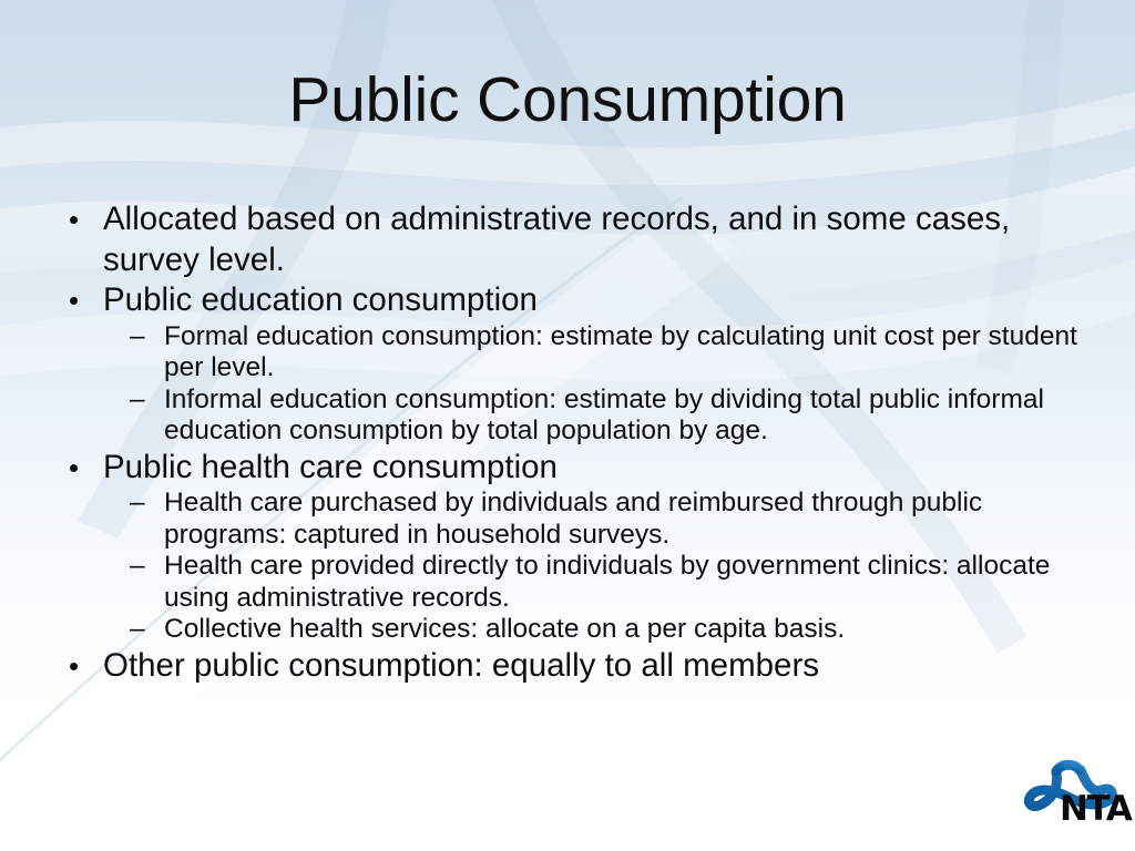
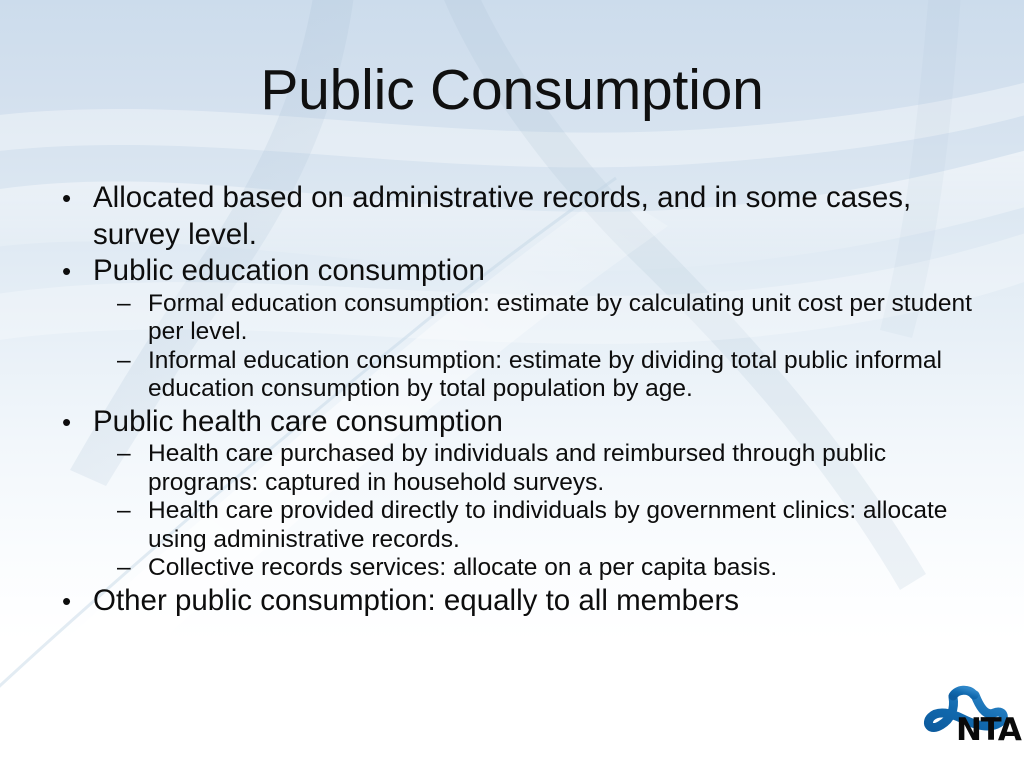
  Public Consumption
  •
  Allocated based on administrative records, and in some cases, survey level.
  •
  Public education consumption
  –
  Formal education consumption: estimate by calculating unit cost per student per level.
  –
  Informal education consumption: estimate by dividing total public informal education consumption by total population by age.
  •
  Public health care consumption
  –
  Health care purchased by individuals and reimbursed through public programs: captured in household surveys.
  –
  Health care provided directly to individuals by government clinics: allocate using administrative records.
  –
- Collective health services: allocate on a per capita basis.
+ Collective records services: allocate on a per capita basis.
  •
  Other public consumption: equally to all members
  NTA
